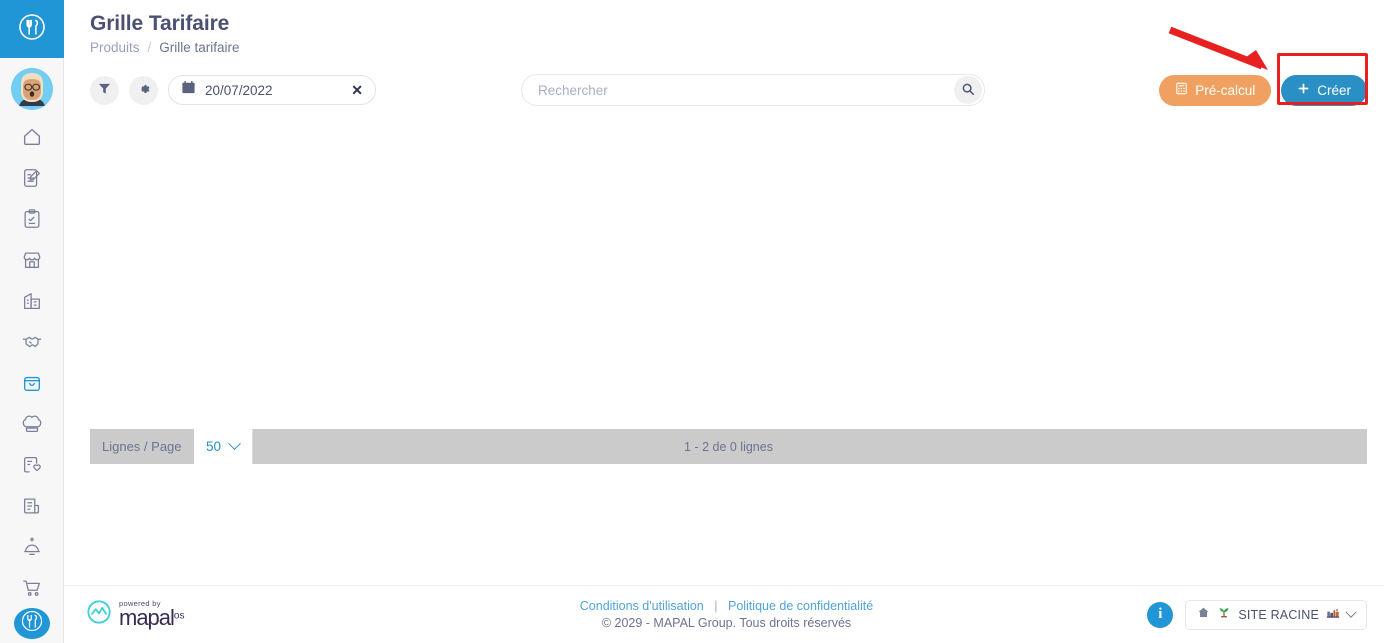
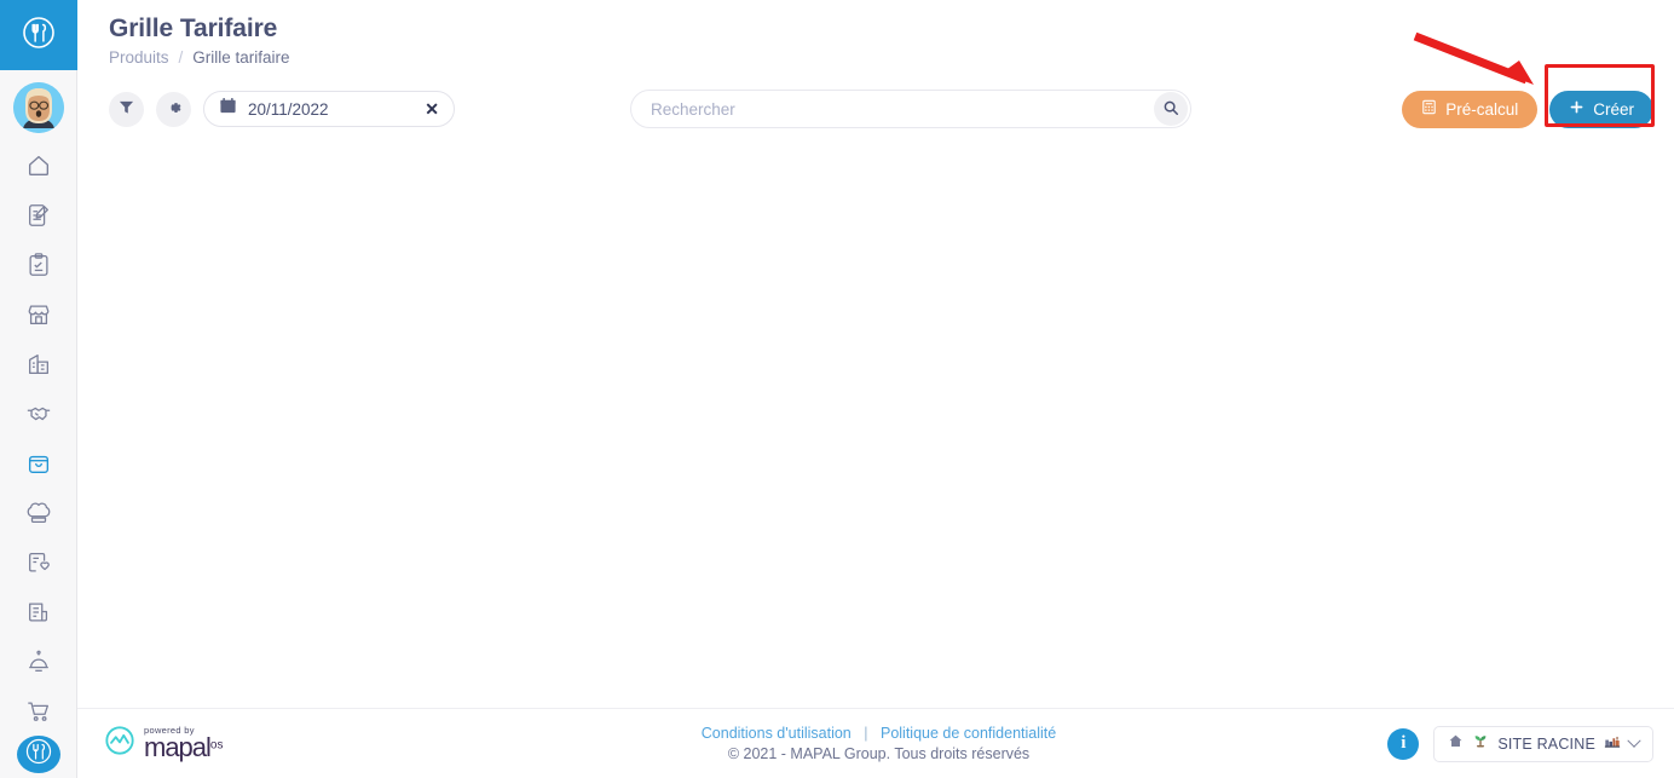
  Grille Tarifaire
  Produits
  /
  Grille tarifaire
- 20/07/2022
+ 20/11/2022
  ✕
  Rechercher
  Pré-calcul
  Créer
- Lignes / Page
- 50
- 1 - 2 de 0 lignes
  powered by
  mapalos
  Conditions d'utilisation | Politique de confidentialité
- © 2029 - MAPAL Group. Tous droits réservés
+ © 2021 - MAPAL Group. Tous droits réservés
  i
  SITE RACINE
